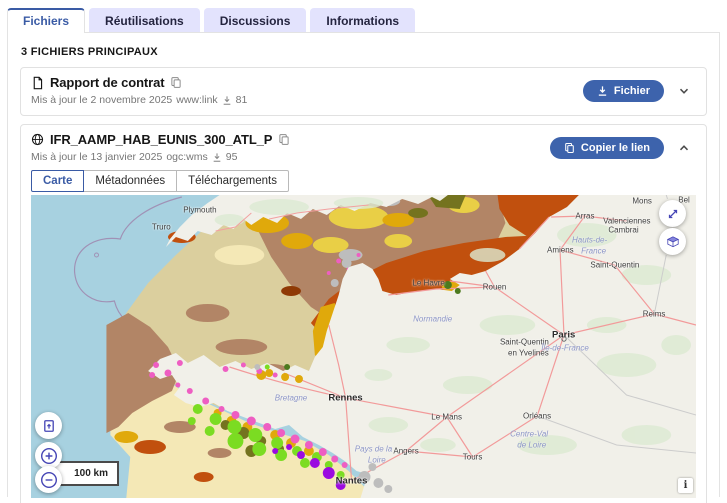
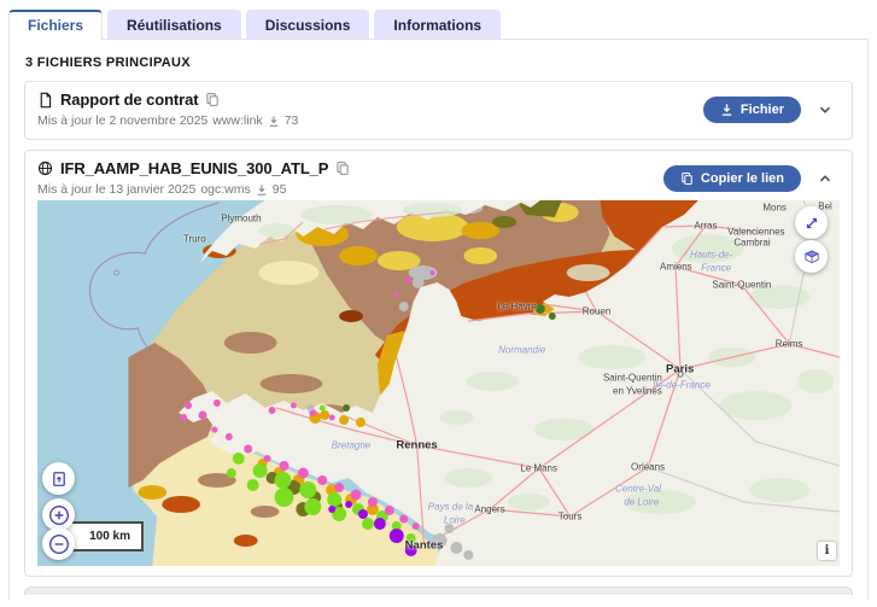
  Fichiers
  Réutilisations
  Discussions
  Informations
  3 FICHIERS PRINCIPAUX
  Rapport de contrat
  Mis à jour le 2 novembre 2025
  www:link
- 81
+ 73
  Fichier
  IFR_AAMP_HAB_EUNIS_300_ATL_P
  Mis à jour le 13 janvier 2025
  ogc:wms
  95
  Copier le lien
- Carte
- Métadonnées
- Téléchargements
  Plymouth
  Truro
  Le Havre
  Rouen
  Amiens
  Arras
  Valenciennes
  Cambrai
  Saint-Quentin
  Mons
  Bel
  Reims
  Paris
  Saint-Quentin
  en Yvelines
  Rennes
  Le Mans
  Angers
  Tours
  Nantes
  Orléans
  Hauts-de-
  France
  Normandie
  Bretagne
  Pays de la
  Loire
  Centre-Val
  de Loire
  Île-de-France
  100 km
  i
